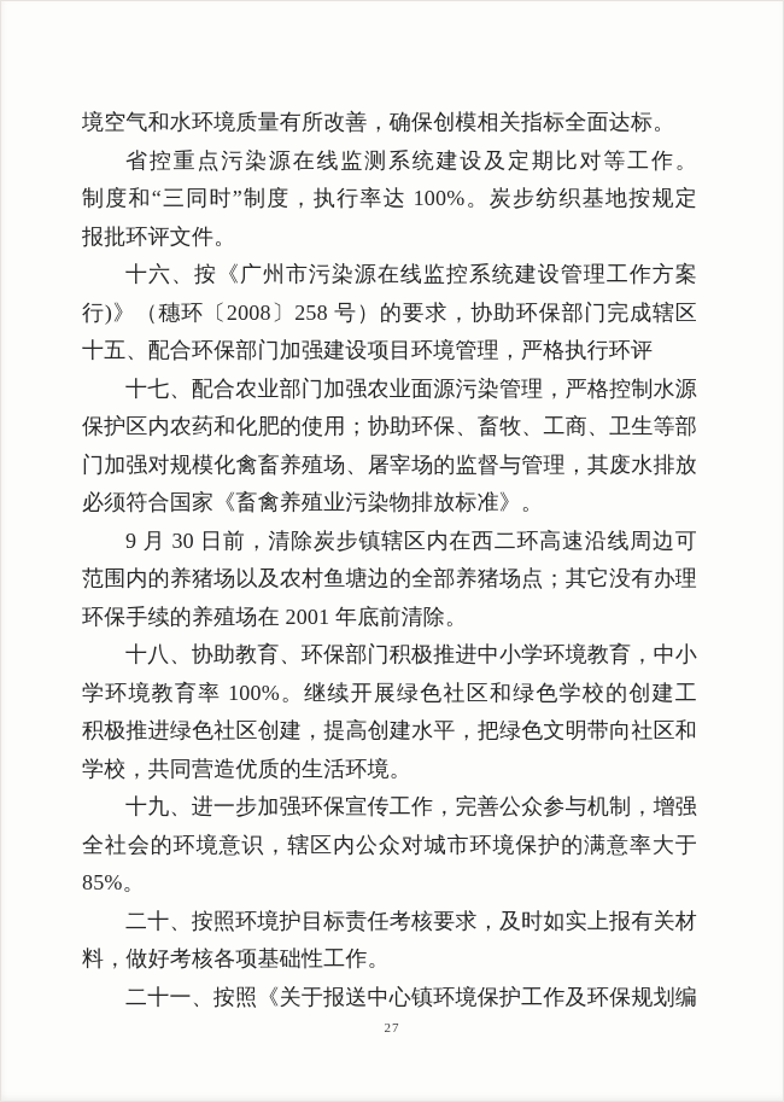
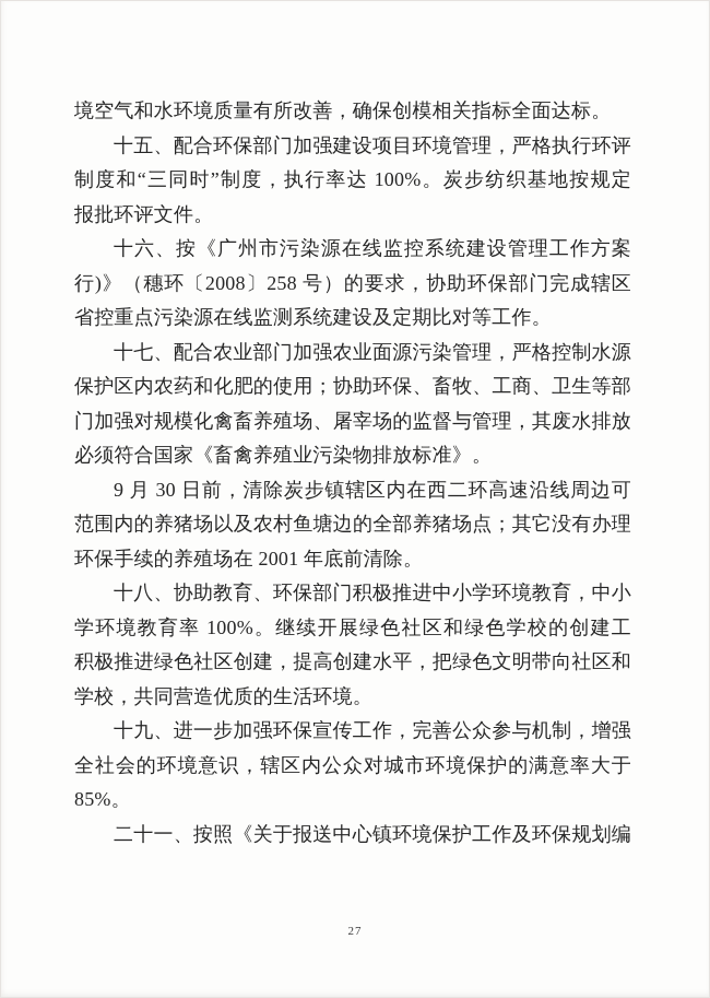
  境空气和水环境质量有所改善，确保创模相关指标全面达标。
- 省控重点污染源在线监测系统建设及定期比对等工作。
+ 十五、配合环保部门加强建设项目环境管理，严格执行环评
  制度和“三同时”制度，执行率达 100%。炭步纺织基地按规定
  报批环评文件。
  十六、按《广州市污染源在线监控系统建设管理工作方案
  行)》（穗环〔2008〕258 号）的要求，协助环保部门完成辖区
- 十五、配合环保部门加强建设项目环境管理，严格执行环评
+ 省控重点污染源在线监测系统建设及定期比对等工作。
  十七、配合农业部门加强农业面源污染管理，严格控制水源
  保护区内农药和化肥的使用；协助环保、畜牧、工商、卫生等部
  门加强对规模化禽畜养殖场、屠宰场的监督与管理，其废水排放
  必须符合国家《畜禽养殖业污染物排放标准》。
  9 月 30 日前，清除炭步镇辖区内在西二环高速沿线周边可
  范围内的养猪场以及农村鱼塘边的全部养猪场点；其它没有办理
  环保手续的养殖场在 2001 年底前清除。
  十八、协助教育、环保部门积极推进中小学环境教育，中小
  学环境教育率 100%。继续开展绿色社区和绿色学校的创建工
  积极推进绿色社区创建，提高创建水平，把绿色文明带向社区和
  学校，共同营造优质的生活环境。
  十九、进一步加强环保宣传工作，完善公众参与机制，增强
  全社会的环境意识，辖区内公众对城市环境保护的满意率大于
  85%。
- 二十、按照环境护目标责任考核要求，及时如实上报有关材
- 料，做好考核各项基础性工作。
  二十一、按照《关于报送中心镇环境保护工作及环保规划编
  27
